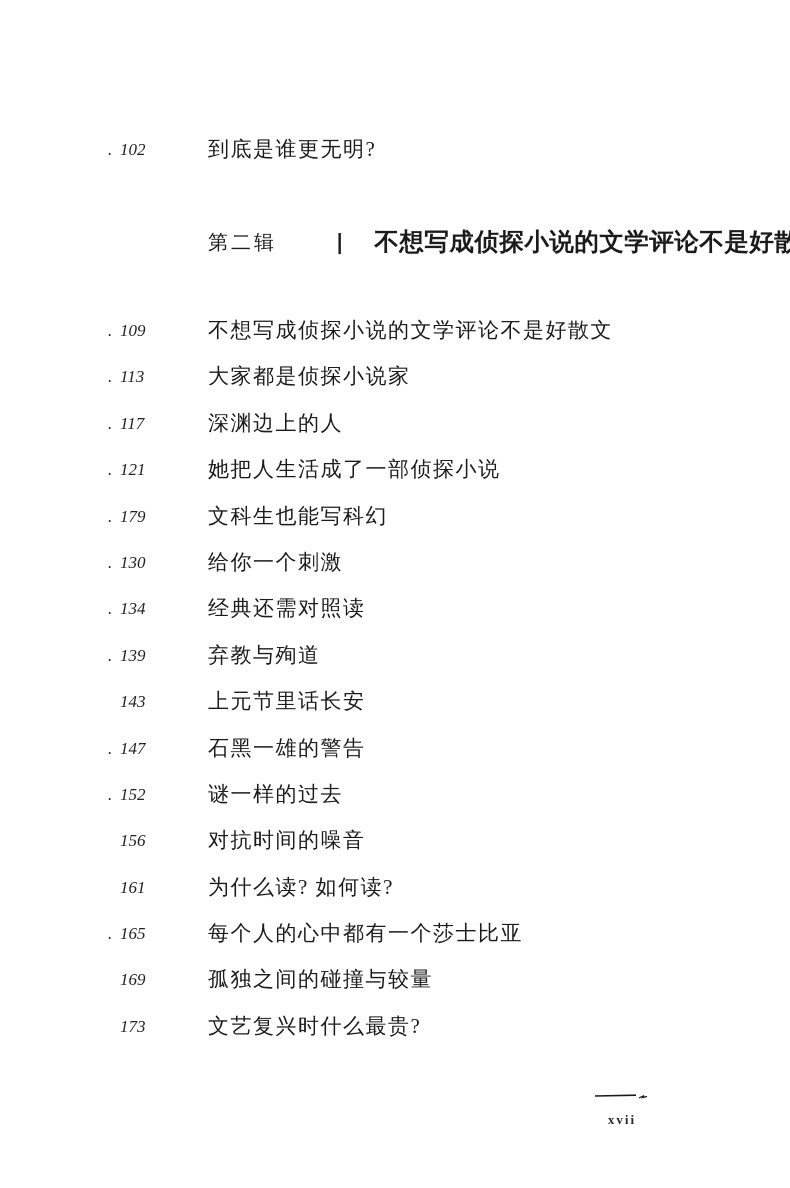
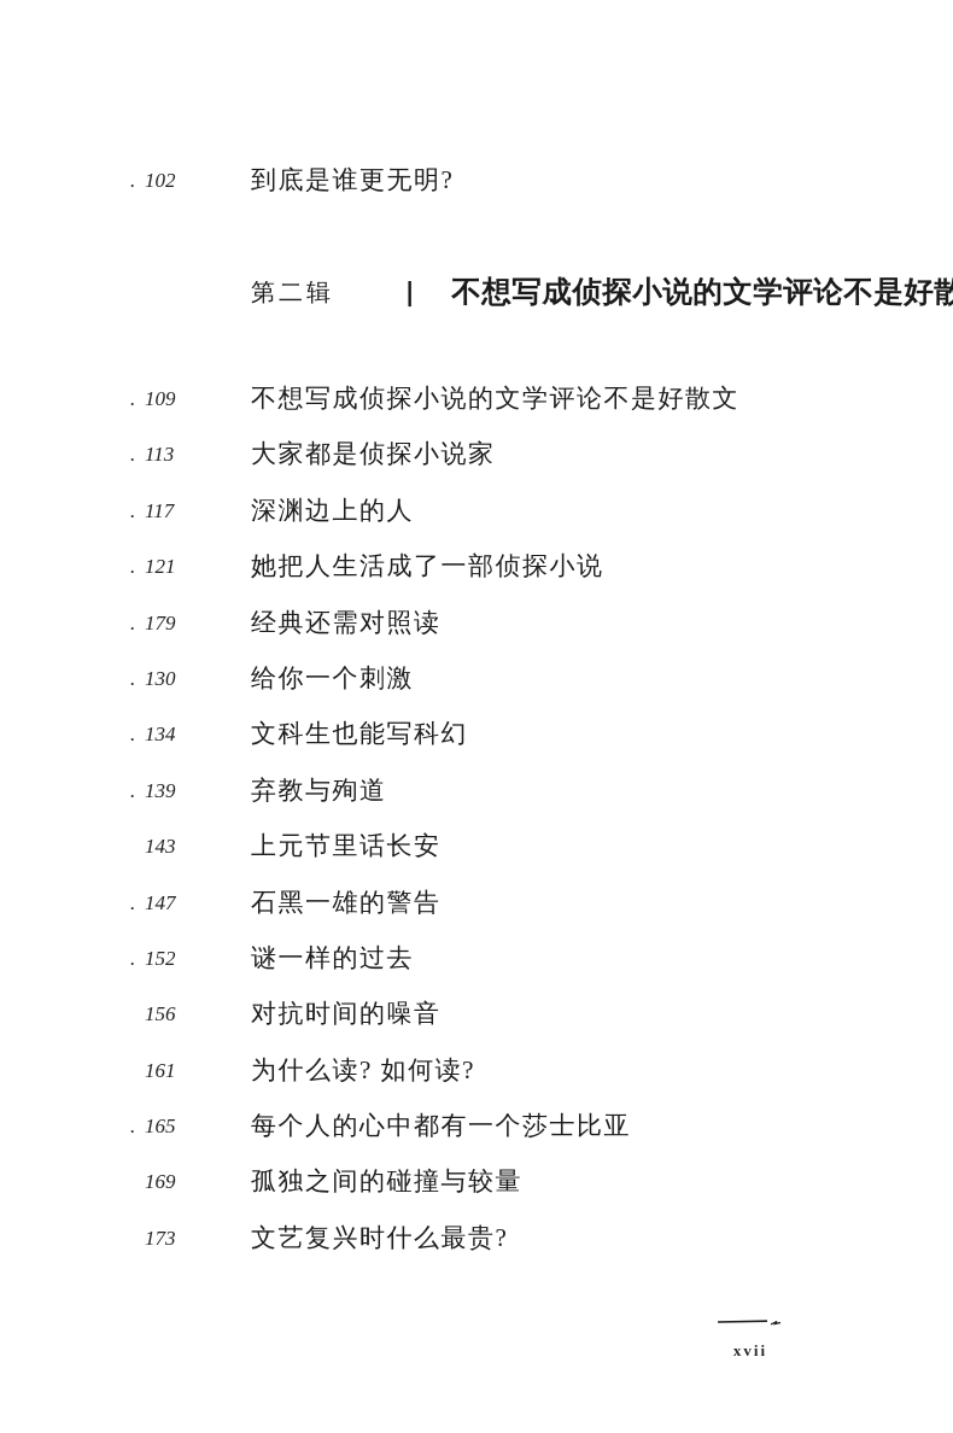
  . 102
  到底是谁更无明?
  第二辑
  |
  不想写成侦探小说的文学评论不是好散
  . 109
  不想写成侦探小说的文学评论不是好散文
  . 113
  大家都是侦探小说家
  . 117
  深渊边上的人
  . 121
  她把人生活成了一部侦探小说
  . 179
- 文科生也能写科幻
+ 经典还需对照读
  . 130
  给你一个刺激
  . 134
- 经典还需对照读
+ 文科生也能写科幻
  . 139
  弃教与殉道
  143
  上元节里话长安
  . 147
  石黑一雄的警告
  . 152
  谜一样的过去
  156
  对抗时间的噪音
  161
  为什么读? 如何读?
  . 165
  每个人的心中都有一个莎士比亚
  169
  孤独之间的碰撞与较量
  173
  文艺复兴时什么最贵?
  xvii
